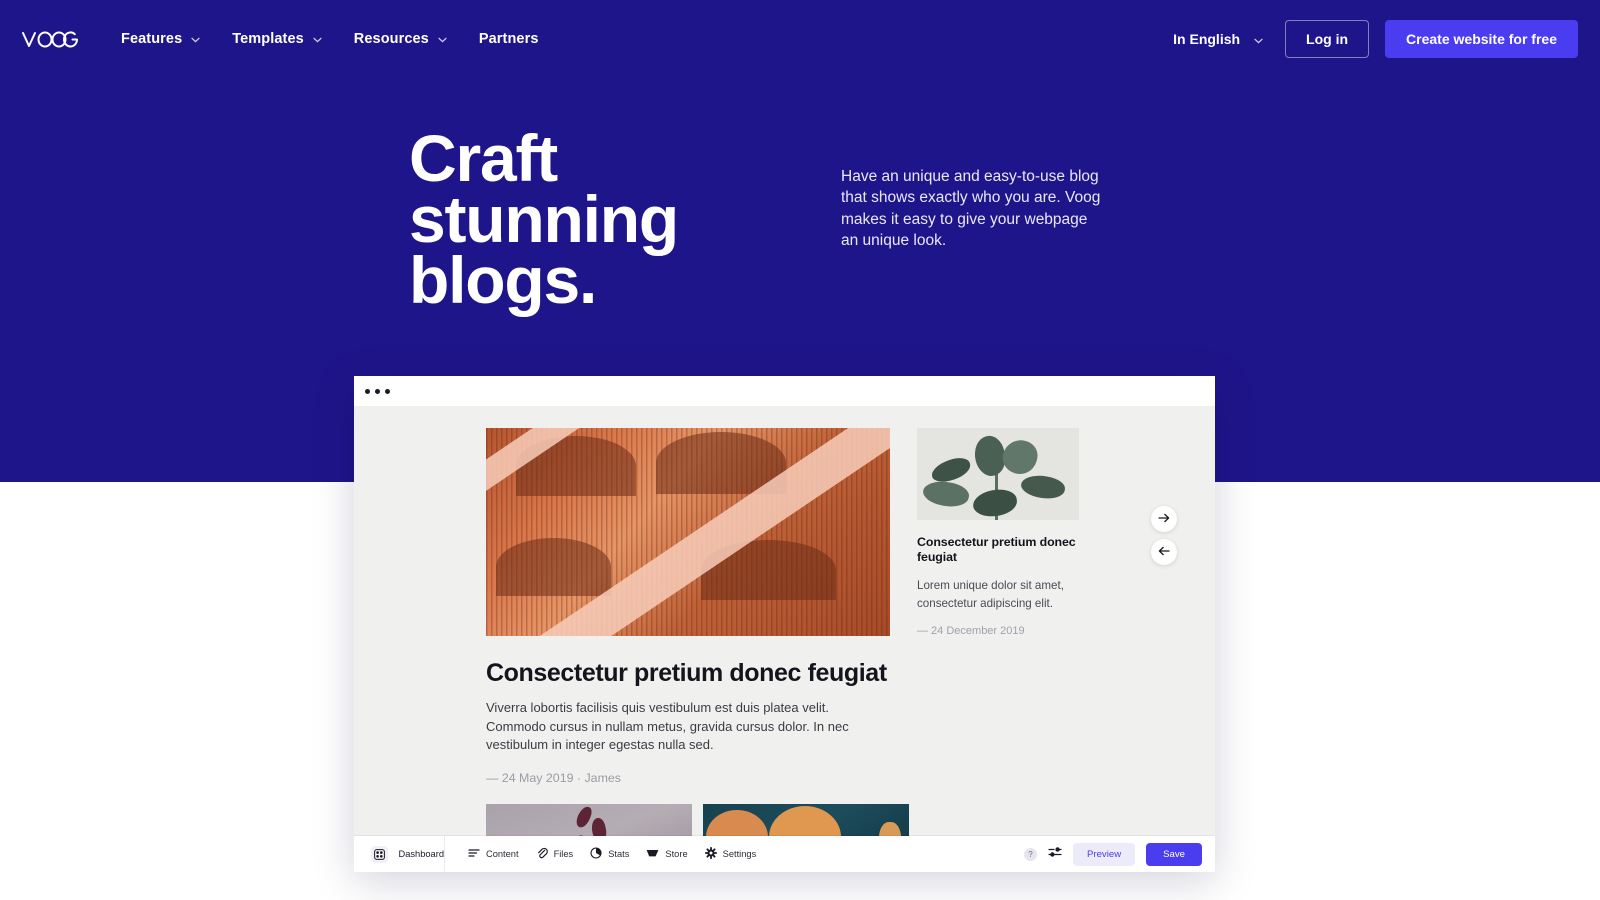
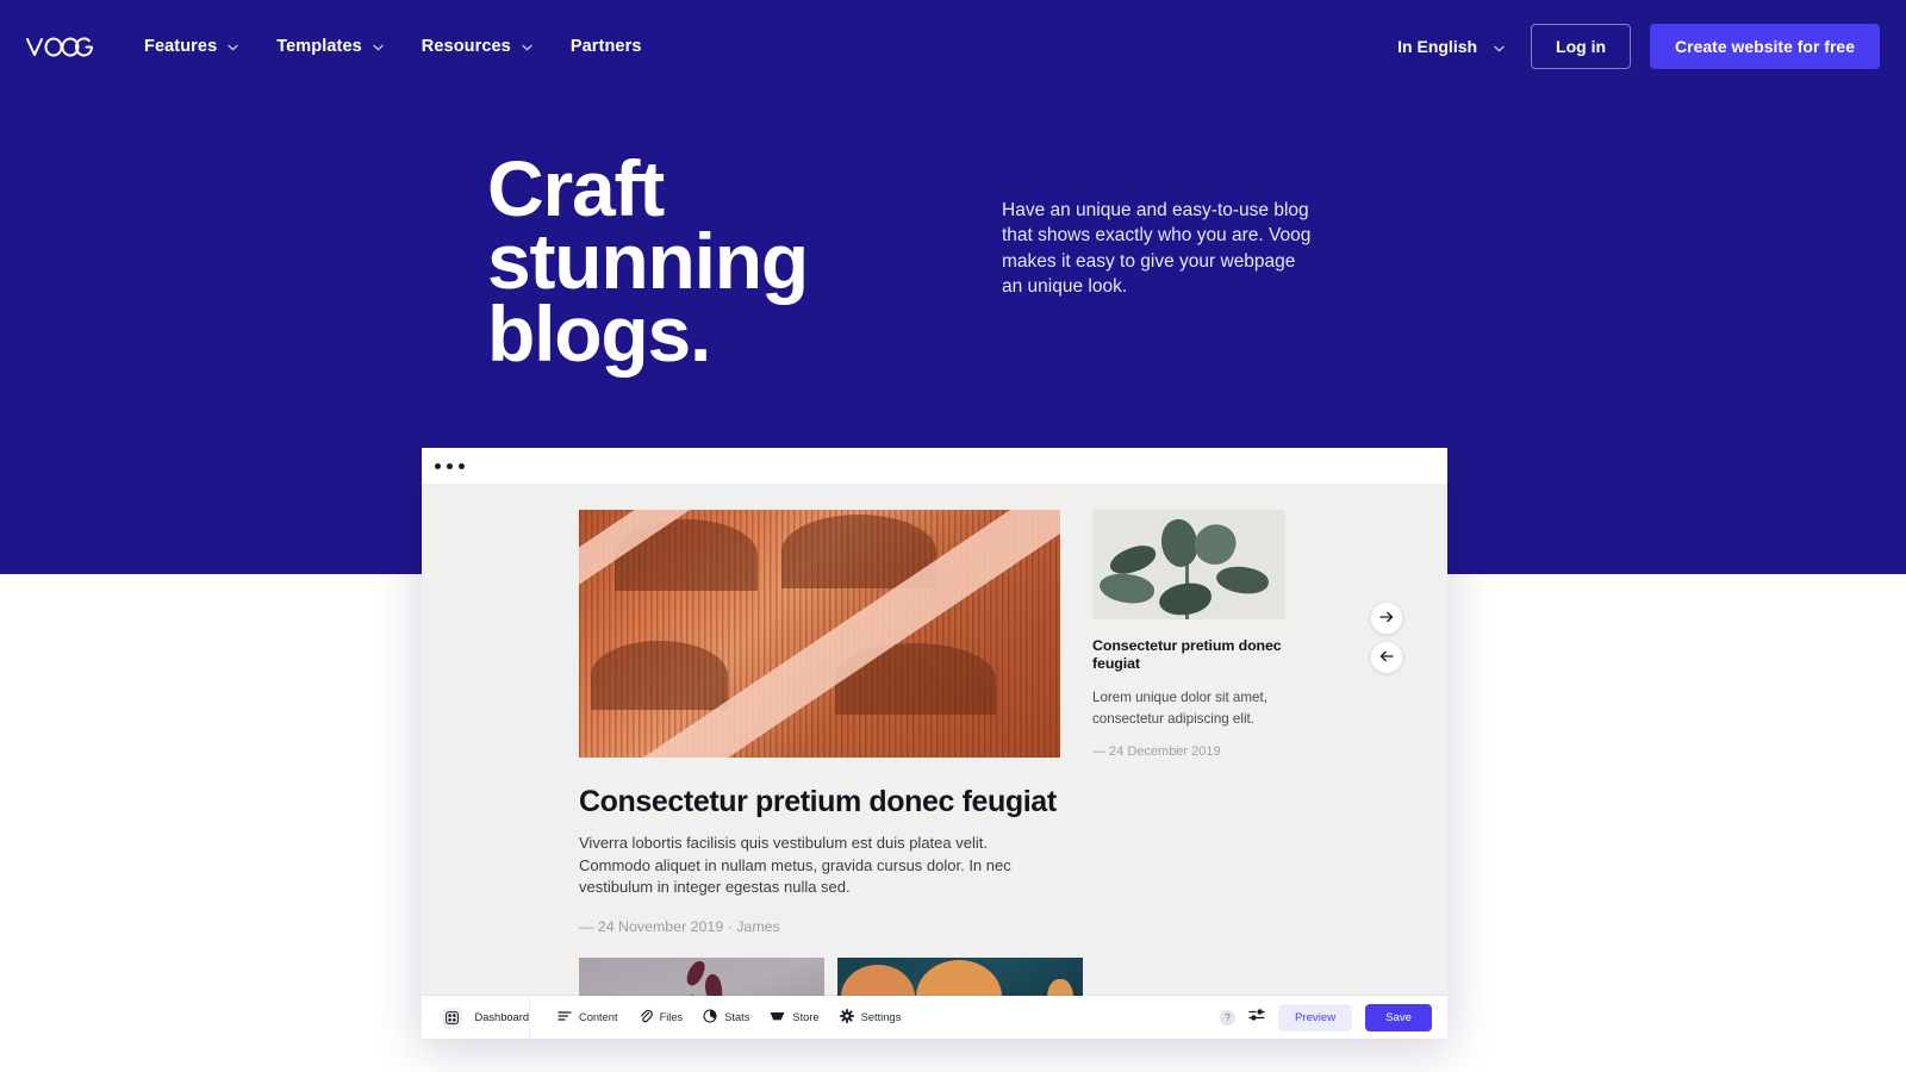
  Features
  Templates
  Resources
  Partners
  In English
  Log in
  Create website for free
  Craft stunning blogs.
  Have an unique and easy-to-use blog that shows exactly who you are. Voog makes it easy to give your webpage
  an unique look.
  Consectetur pretium donec feugiat
- Viverra lobortis facilisis quis vestibulum est duis platea velit. Commodo cursus in nullam metus, gravida cursus dolor. In nec vestibulum in integer egestas nulla sed.
+ Viverra lobortis facilisis quis vestibulum est duis platea velit. Commodo aliquet in nullam metus, gravida cursus dolor. In nec vestibulum in integer egestas nulla sed.
- — 24 May 2019 · James
+ — 24 November 2019 · James
  Consectetur pretium donec feugiat
  Lorem unique dolor sit amet, consectetur adipiscing elit.
  — 24 December 2019
  Dashboard
  Content
  Files
  Stats
  Store
  Settings
  ?
  Preview
  Save
